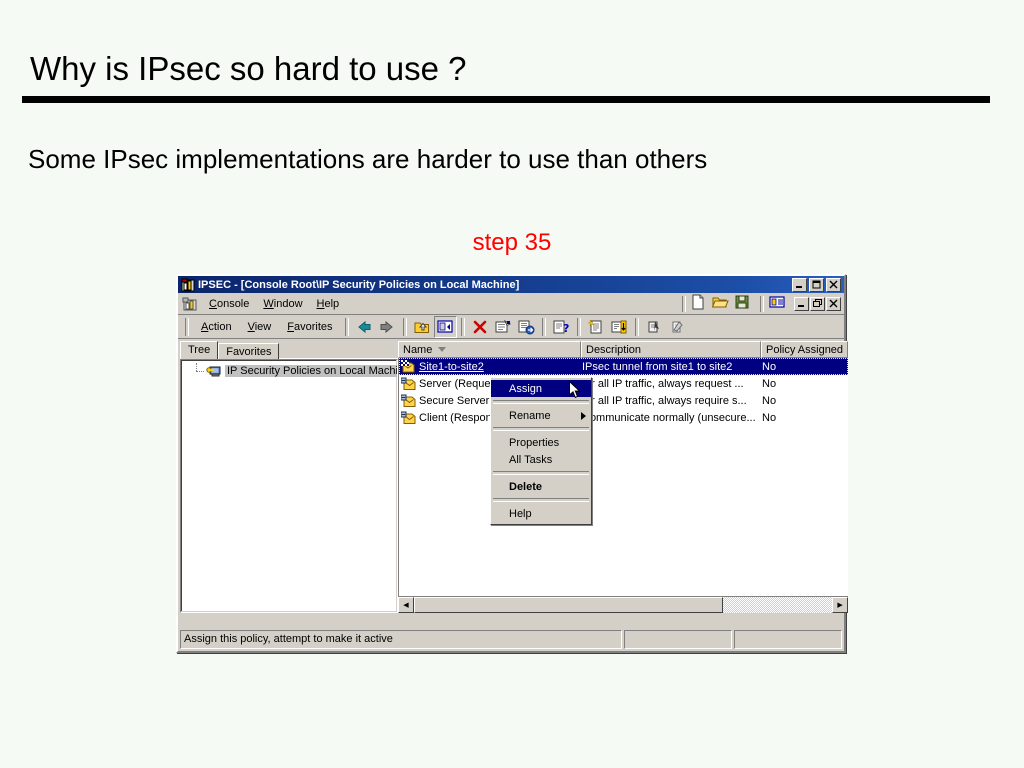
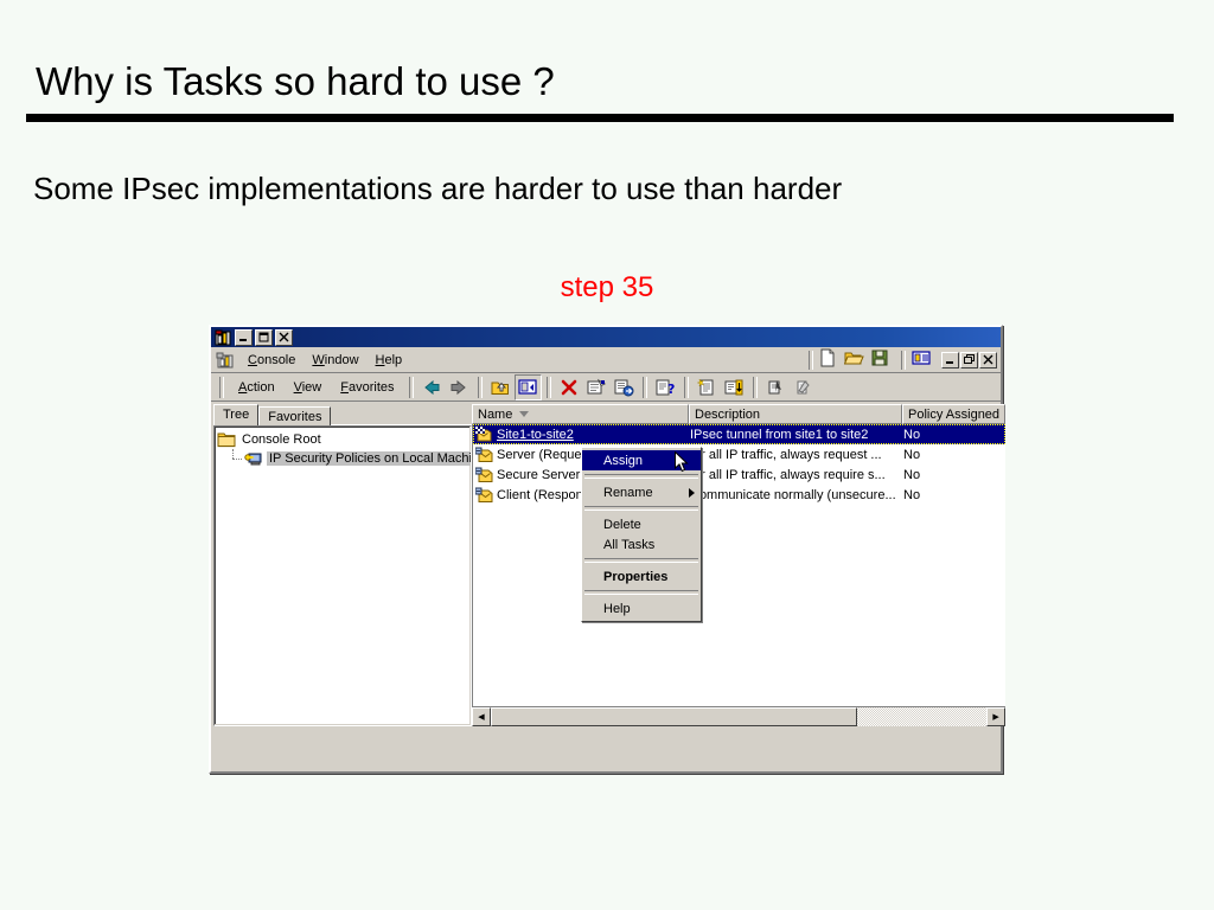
- Why is IPsec so hard to use ?
+ Why is Tasks so hard to use ?
- Some IPsec implementations are harder to use than others
+ Some IPsec implementations are harder to use than harder
  step 35
- IPSEC - [Console Root\IP Security Policies on Local Machine]
  Console
  Window
  Help
  Action
  View
  Favorites
  ?
  Tree
  Favorites
+ Console Root
  IP Security Policies on Local Machi
  Name
  Description
  Policy Assigned
  Site1-to-site2
  IPsec tunnel from site1 to site2
  No
  r all IP traffic, always request ...
  No
  r all IP traffic, always require s...
  No
  ommunicate normally (unsecure...
  No
- Assign this policy, attempt to make it active
  Assign
  Rename
- Properties
+ Delete
  All Tasks
- Delete
+ Properties
  Help
